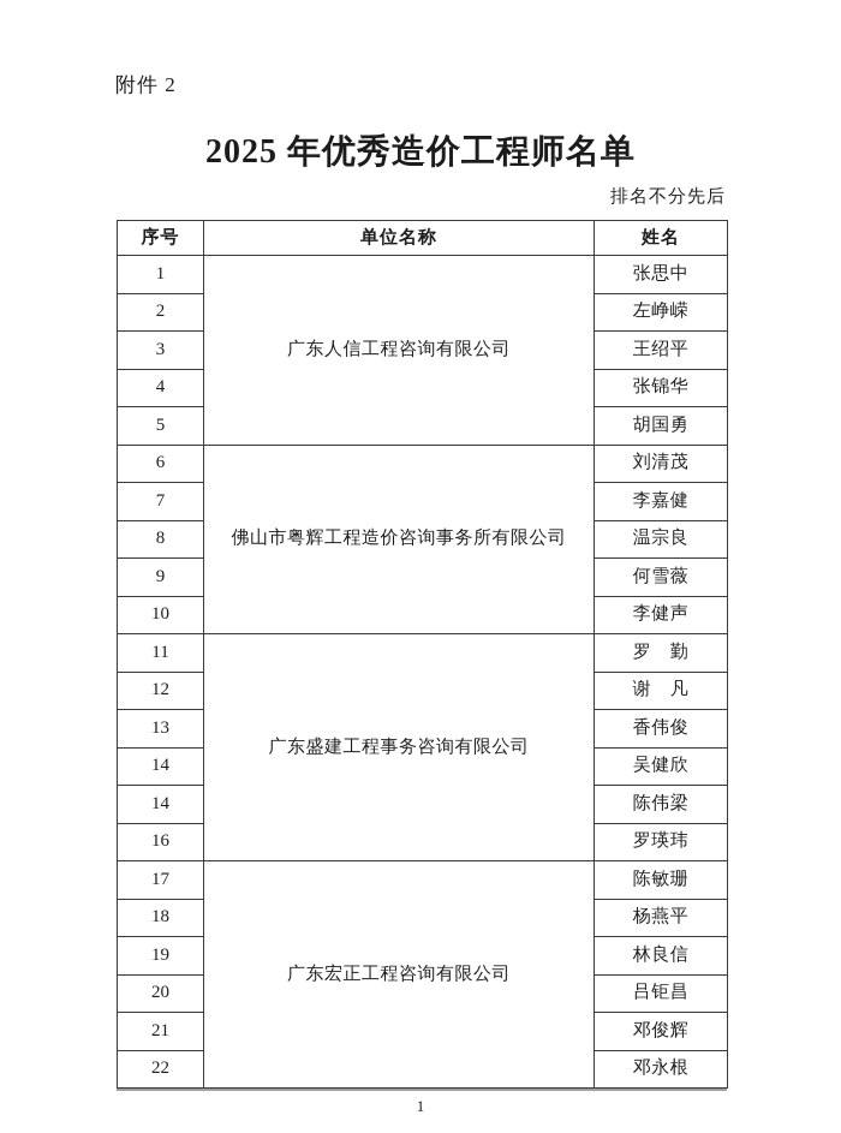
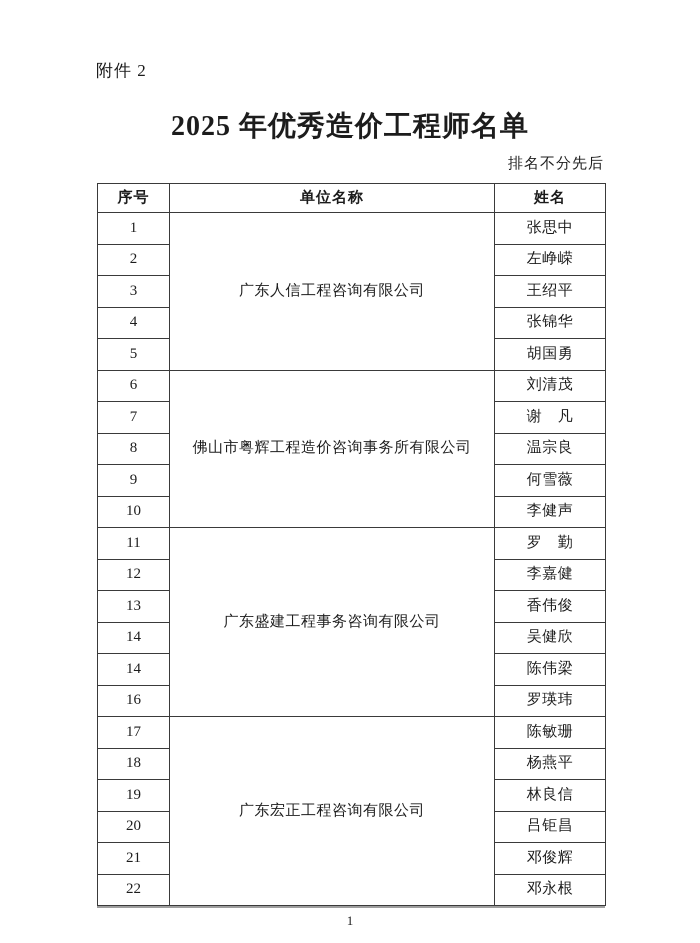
  附件 2
  2025 年优秀造价工程师名单
  排名不分先后
  序号	单位名称	姓名
  1	广东人信工程咨询有限公司	张思中
  2	左峥嵘
  3	王绍平
  4	张锦华
  5	胡国勇
  6	佛山市粤辉工程造价咨询事务所有限公司	刘清茂
- 7	李嘉健
+ 7	谢 凡
  8	温宗良
  9	何雪薇
  10	李健声
  11	广东盛建工程事务咨询有限公司	罗 勤
- 12	谢 凡
+ 12	李嘉健
  13	香伟俊
  14	吴健欣
  14	陈伟梁
  16	罗瑛玮
  17	广东宏正工程咨询有限公司	陈敏珊
  18	杨燕平
  19	林良信
  20	吕钜昌
  21	邓俊辉
  22	邓永根
  1
